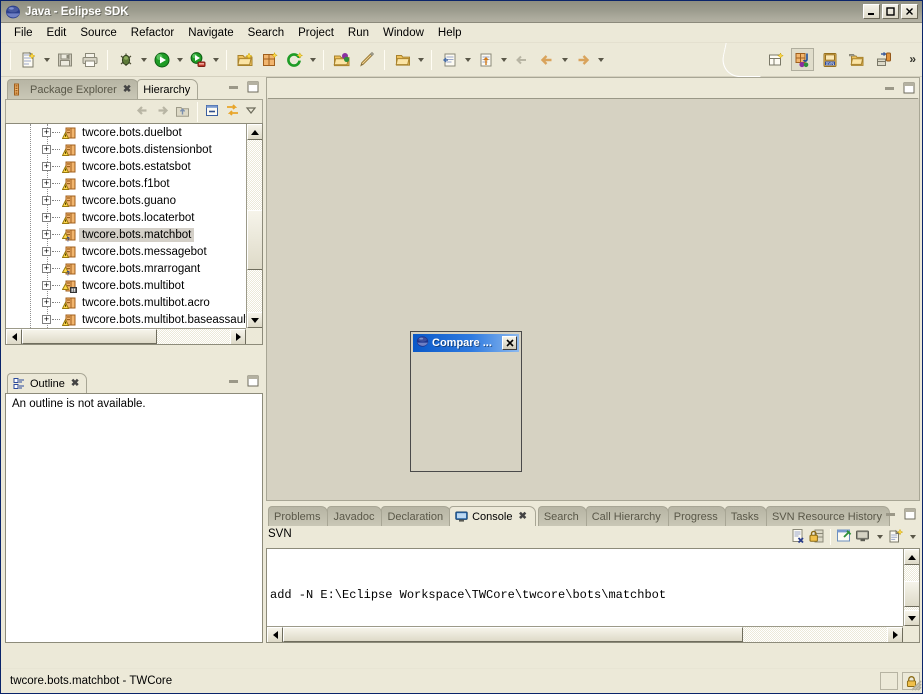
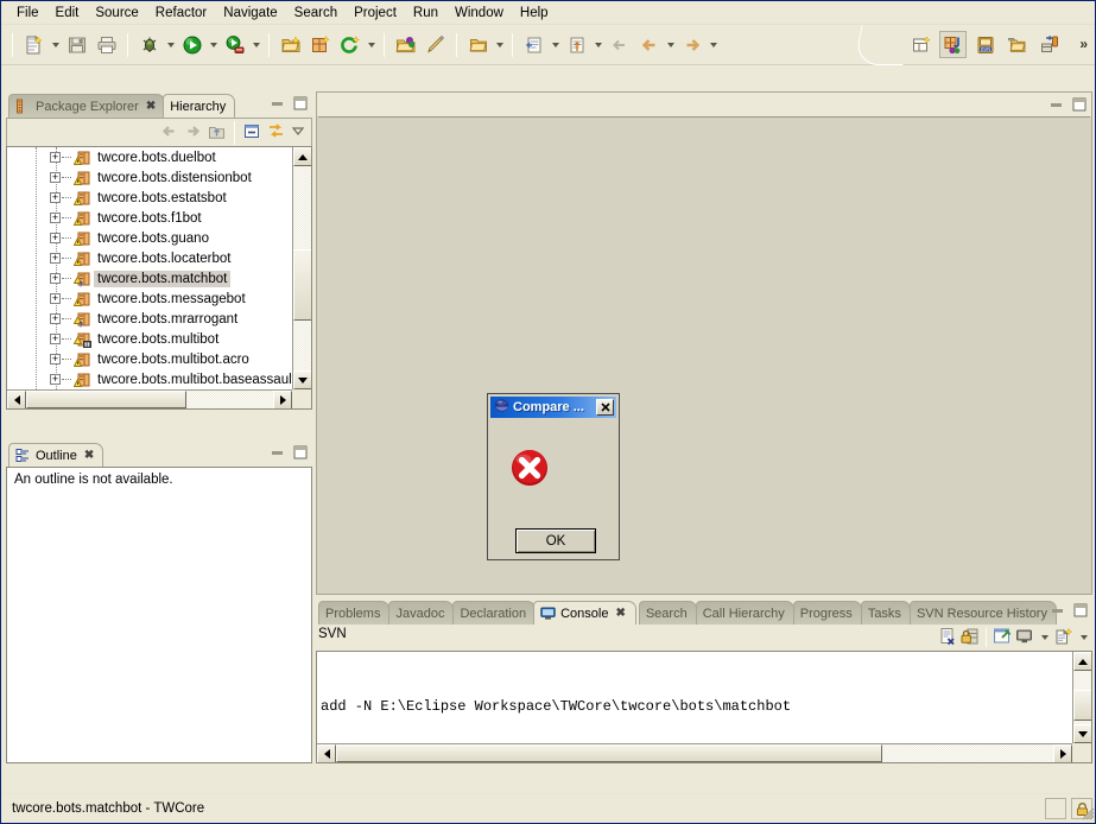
- Java - Eclipse SDK
  File
  Edit
  Source
  Refactor
  Navigate
  Search
  Project
  Run
  Window
  Help
  »
  Package Explorer
  ✖
  Hierarchy
  +
  twcore.bots.duelbot
  +
  twcore.bots.distensionbot
  +
  twcore.bots.estatsbot
  +
  twcore.bots.f1bot
  +
  twcore.bots.guano
  +
  twcore.bots.locaterbot
  +
  twcore.bots.matchbot
  +
  twcore.bots.messagebot
  +
  twcore.bots.mrarrogant
  +
  twcore.bots.multibot
  +
  twcore.bots.multibot.acro
  +
  twcore.bots.multibot.baseassaul
  Outline
  ✖
  An outline is not available.
  Problems
  Javadoc
  Declaration
  Console
  ✖
  Search
  Call Hierarchy
  Progress
  Tasks
  SVN Resource History
  SVN
  add -N E:\Eclipse Workspace\TWCore\twcore\bots\matchbot
  Compare ...
+ OK
  twcore.bots.matchbot - TWCore
